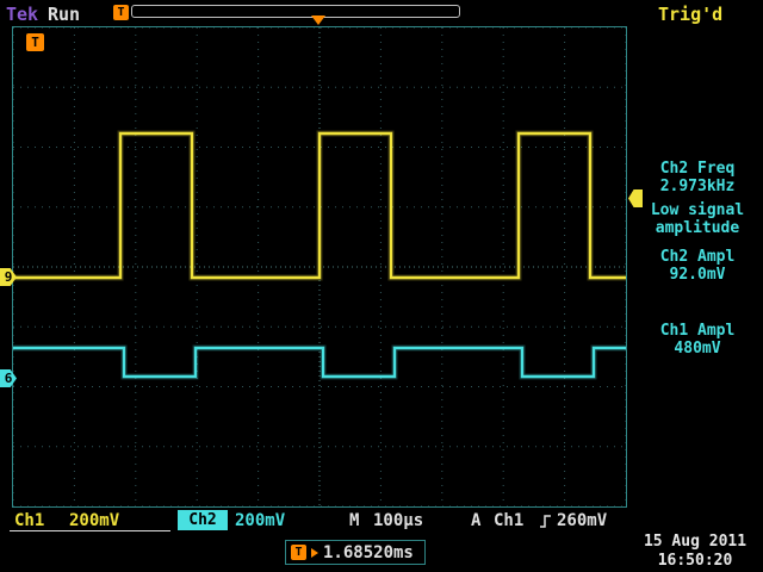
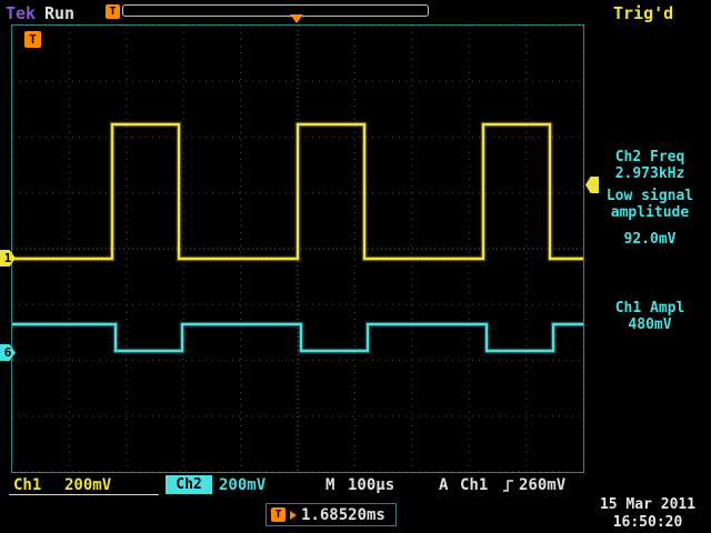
  Tek
  Run
  T
  Trig'd
  T
- 9
+ 1
  6
  Ch2 Freq
  2.973kHz
  Low signal
  amplitude
- Ch2 Ampl
  92.0mV
  Ch1 Ampl
  480mV
  Ch1
  200mV
  Ch2
  200mV
  M
  100µs
  A
  Ch1
  260mV
  T
  1.68520ms
- 15 Aug 2011
+ 15 Mar 2011
  16:50:20
